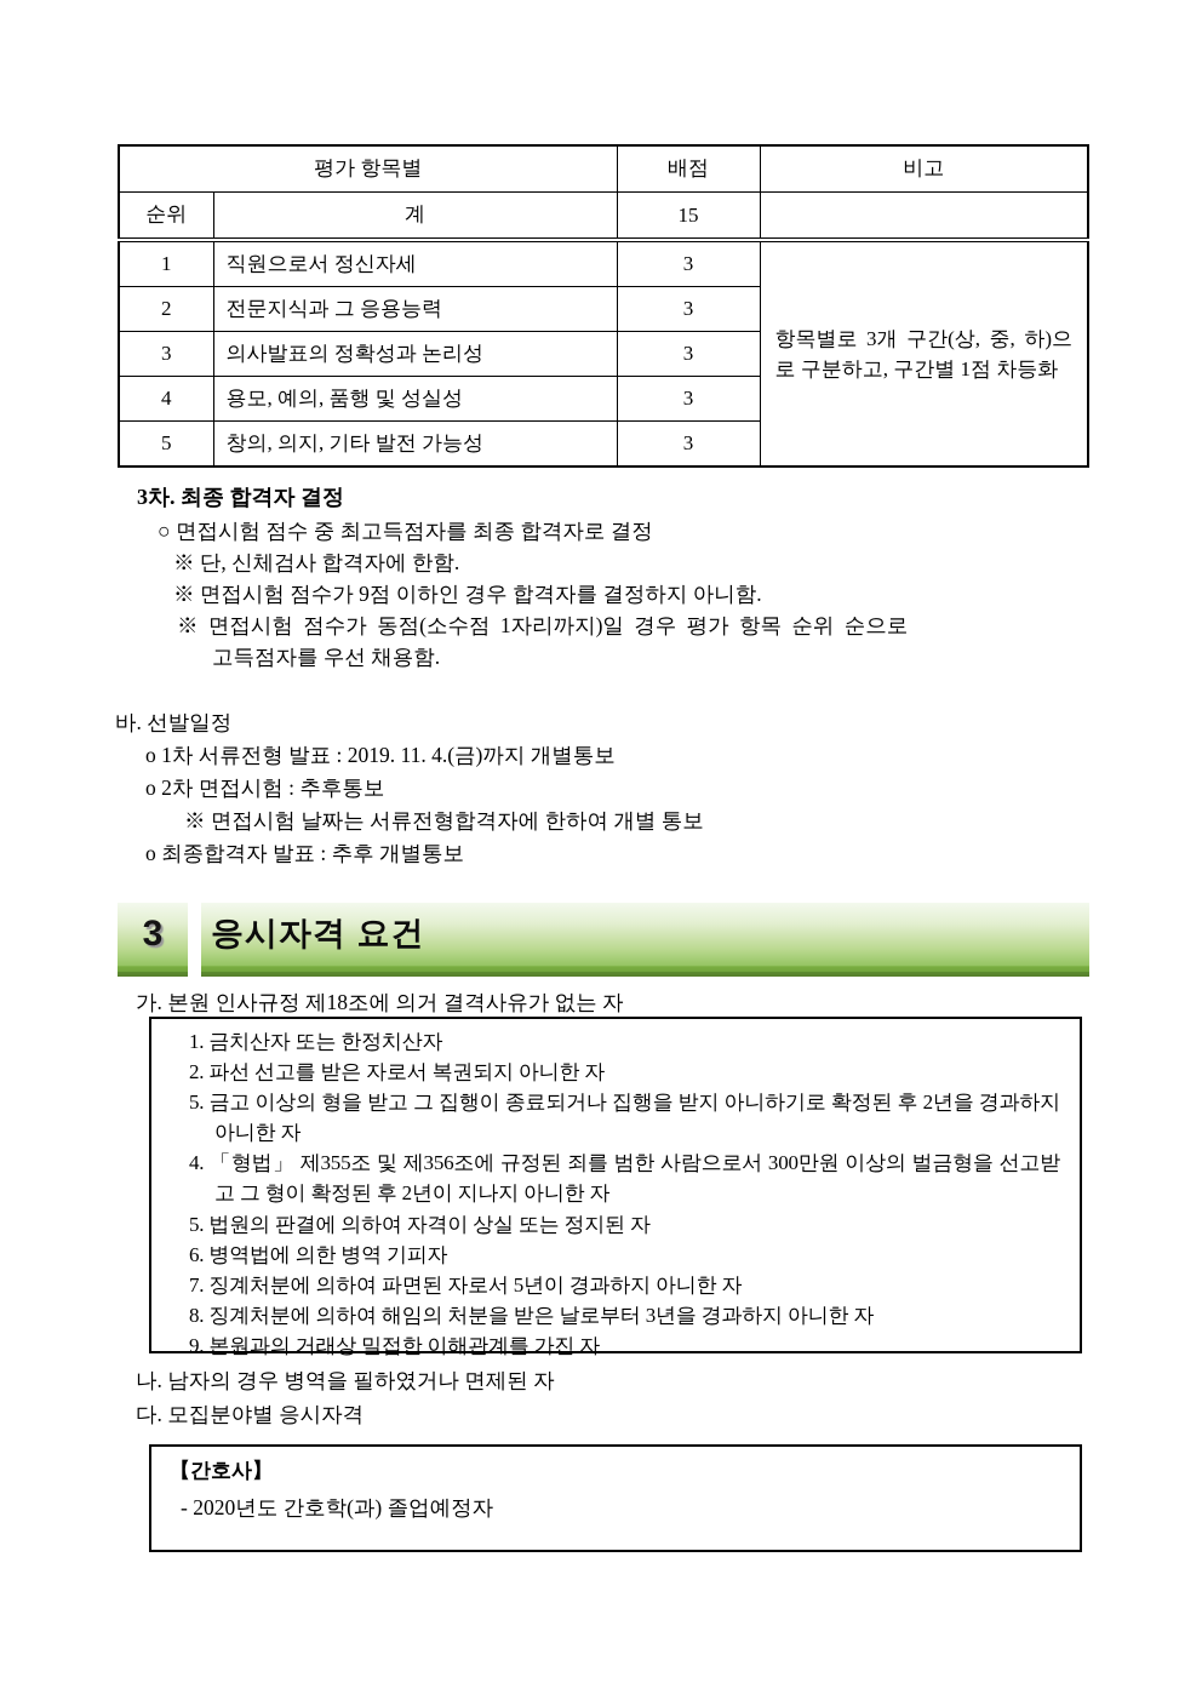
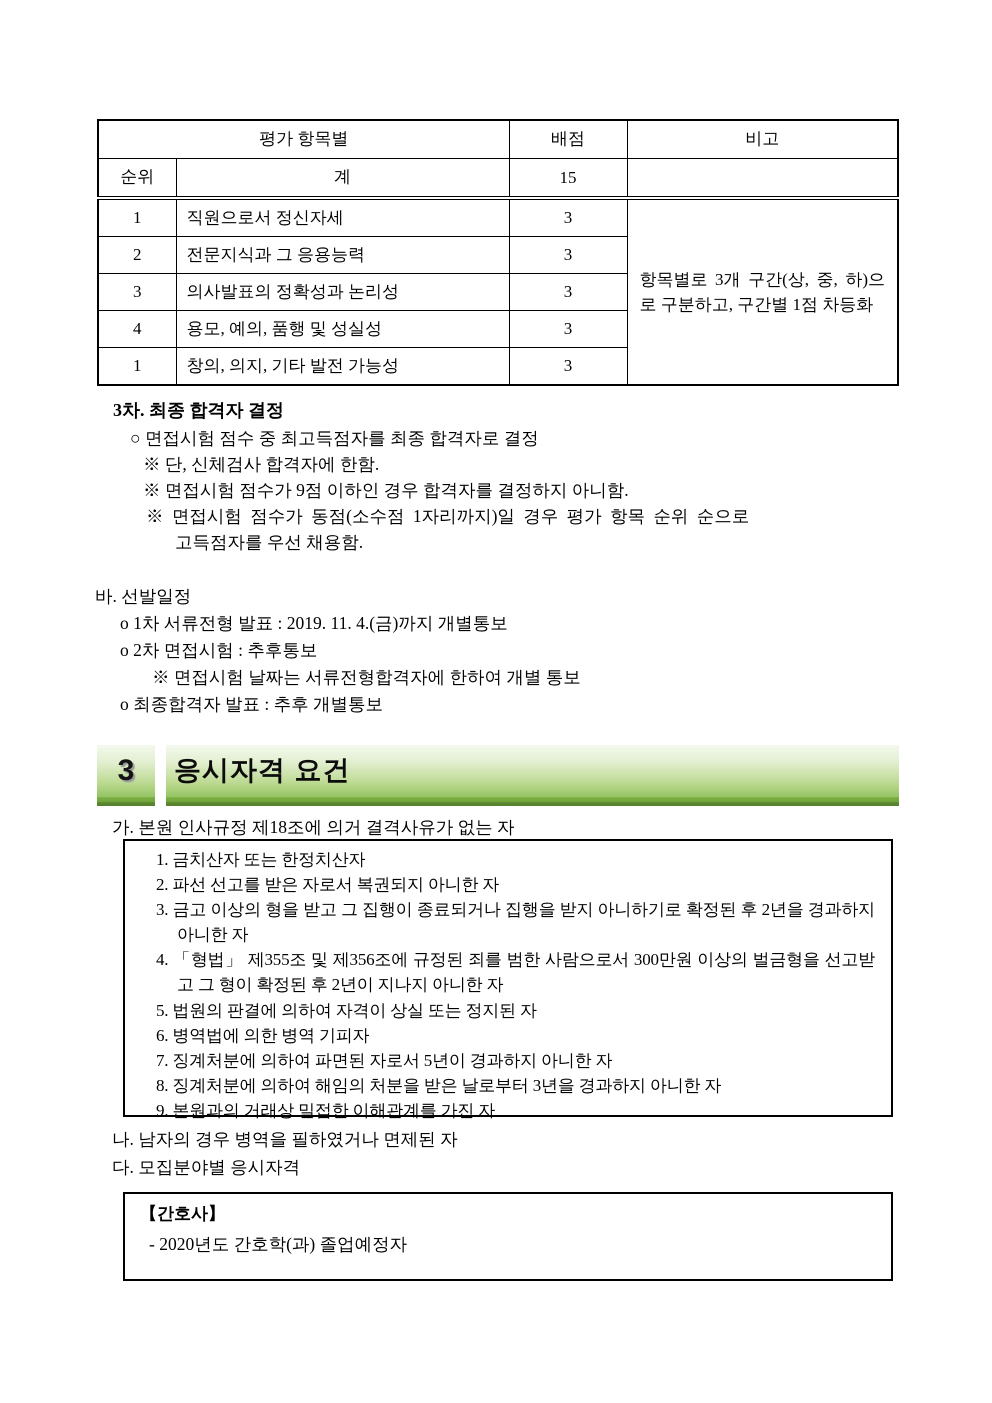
  평가 항목별	배점	비고
  순위	계	15
  1	직원으로서 정신자세	3	항목별로 3개 구간(상, 중, 하)으로 구분하고, 구간별 1점 차등화
  2	전문지식과 그 응용능력	3
  3	의사발표의 정확성과 논리성	3
  4	용모, 예의, 품행 및 성실성	3
- 5	창의, 의지, 기타 발전 가능성	3
+ 1	창의, 의지, 기타 발전 가능성	3
  3차. 최종 합격자 결정
  ○ 면접시험 점수 중 최고득점자를 최종 합격자로 결정
  ※ 단, 신체검사 합격자에 한함.
  ※ 면접시험 점수가 9점 이하인 경우 합격자를 결정하지 아니함.
  ※ 면접시험 점수가 동점(소수점 1자리까지)일 경우 평가 항목 순위 순으로
  고득점자를 우선 채용함.
  바. 선발일정
  o 1차 서류전형 발표 : 2019. 11. 4.(금)까지 개별통보
  o 2차 면접시험 : 추후통보
  ※ 면접시험 날짜는 서류전형합격자에 한하여 개별 통보
  o 최종합격자 발표 : 추후 개별통보
  3
  응시자격 요건
  가. 본원 인사규정 제18조에 의거 결격사유가 없는 자
  1. 금치산자 또는 한정치산자
  2. 파선 선고를 받은 자로서 복권되지 아니한 자
- 5. 금고 이상의 형을 받고 그 집행이 종료되거나 집행을 받지 아니하기로 확정된 후 2년을 경과하지 아니한 자
+ 3. 금고 이상의 형을 받고 그 집행이 종료되거나 집행을 받지 아니하기로 확정된 후 2년을 경과하지 아니한 자
  4. 「형법」 제355조 및 제356조에 규정된 죄를 범한 사람으로서 300만원 이상의 벌금형을 선고받고 그 형이 확정된 후 2년이 지나지 아니한 자
  5. 법원의 판결에 의하여 자격이 상실 또는 정지된 자
  6. 병역법에 의한 병역 기피자
  7. 징계처분에 의하여 파면된 자로서 5년이 경과하지 아니한 자
  8. 징계처분에 의하여 해임의 처분을 받은 날로부터 3년을 경과하지 아니한 자
  9. 본원과의 거래상 밀접한 이해관계를 가진 자
  나. 남자의 경우 병역을 필하였거나 면제된 자
  다. 모집분야별 응시자격
  【간호사】
  - 2020년도 간호학(과) 졸업예정자
